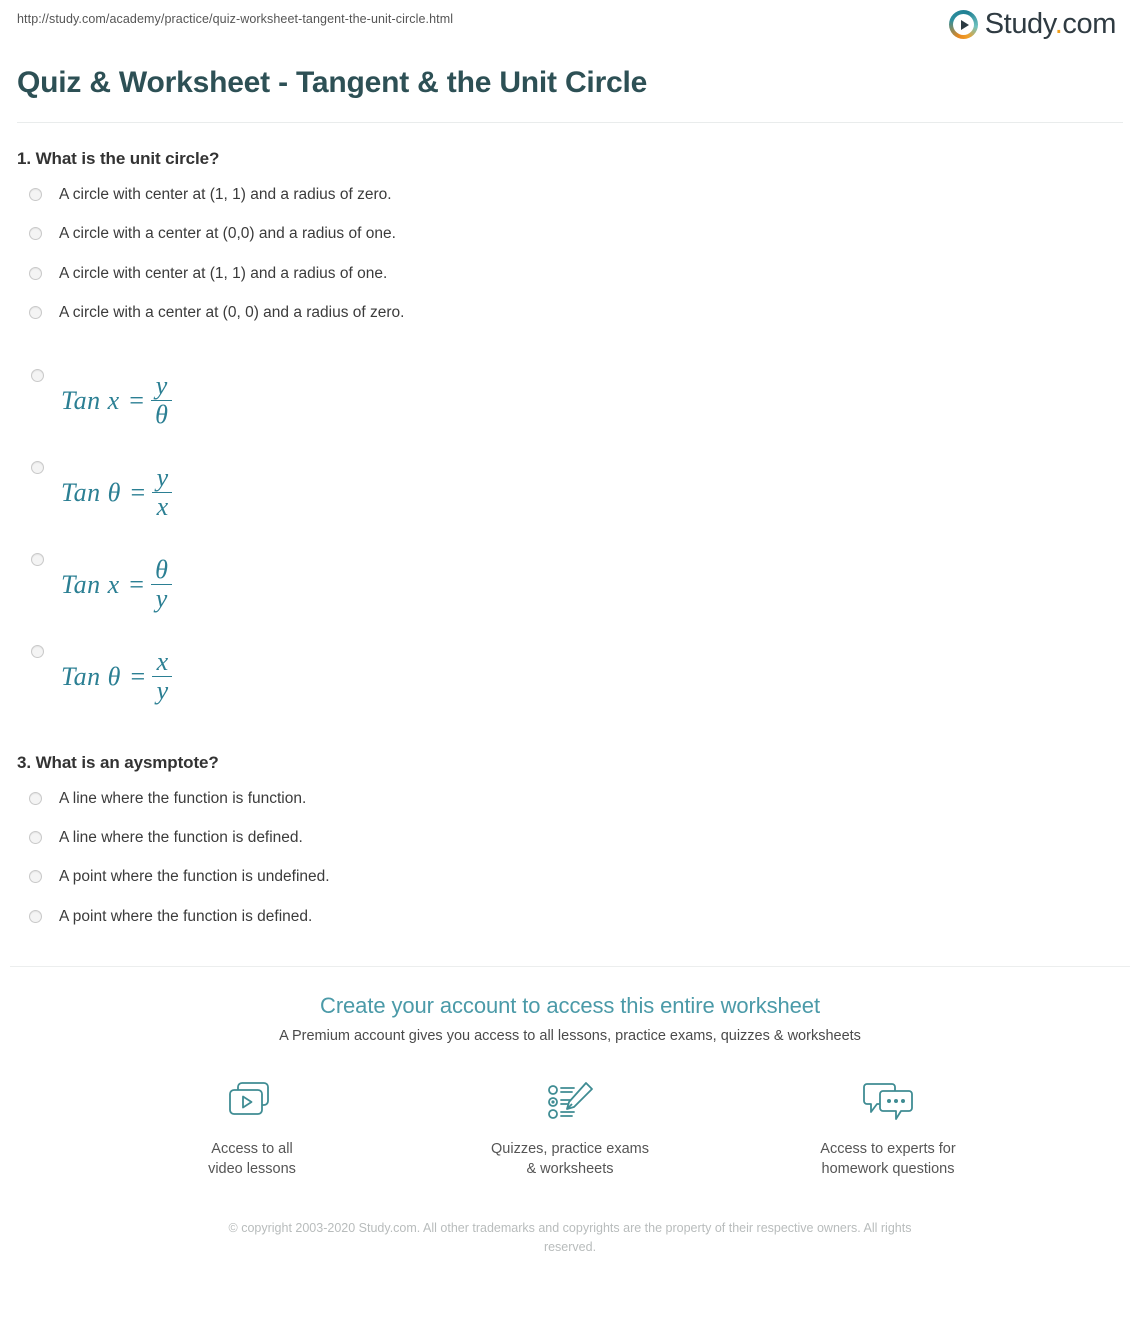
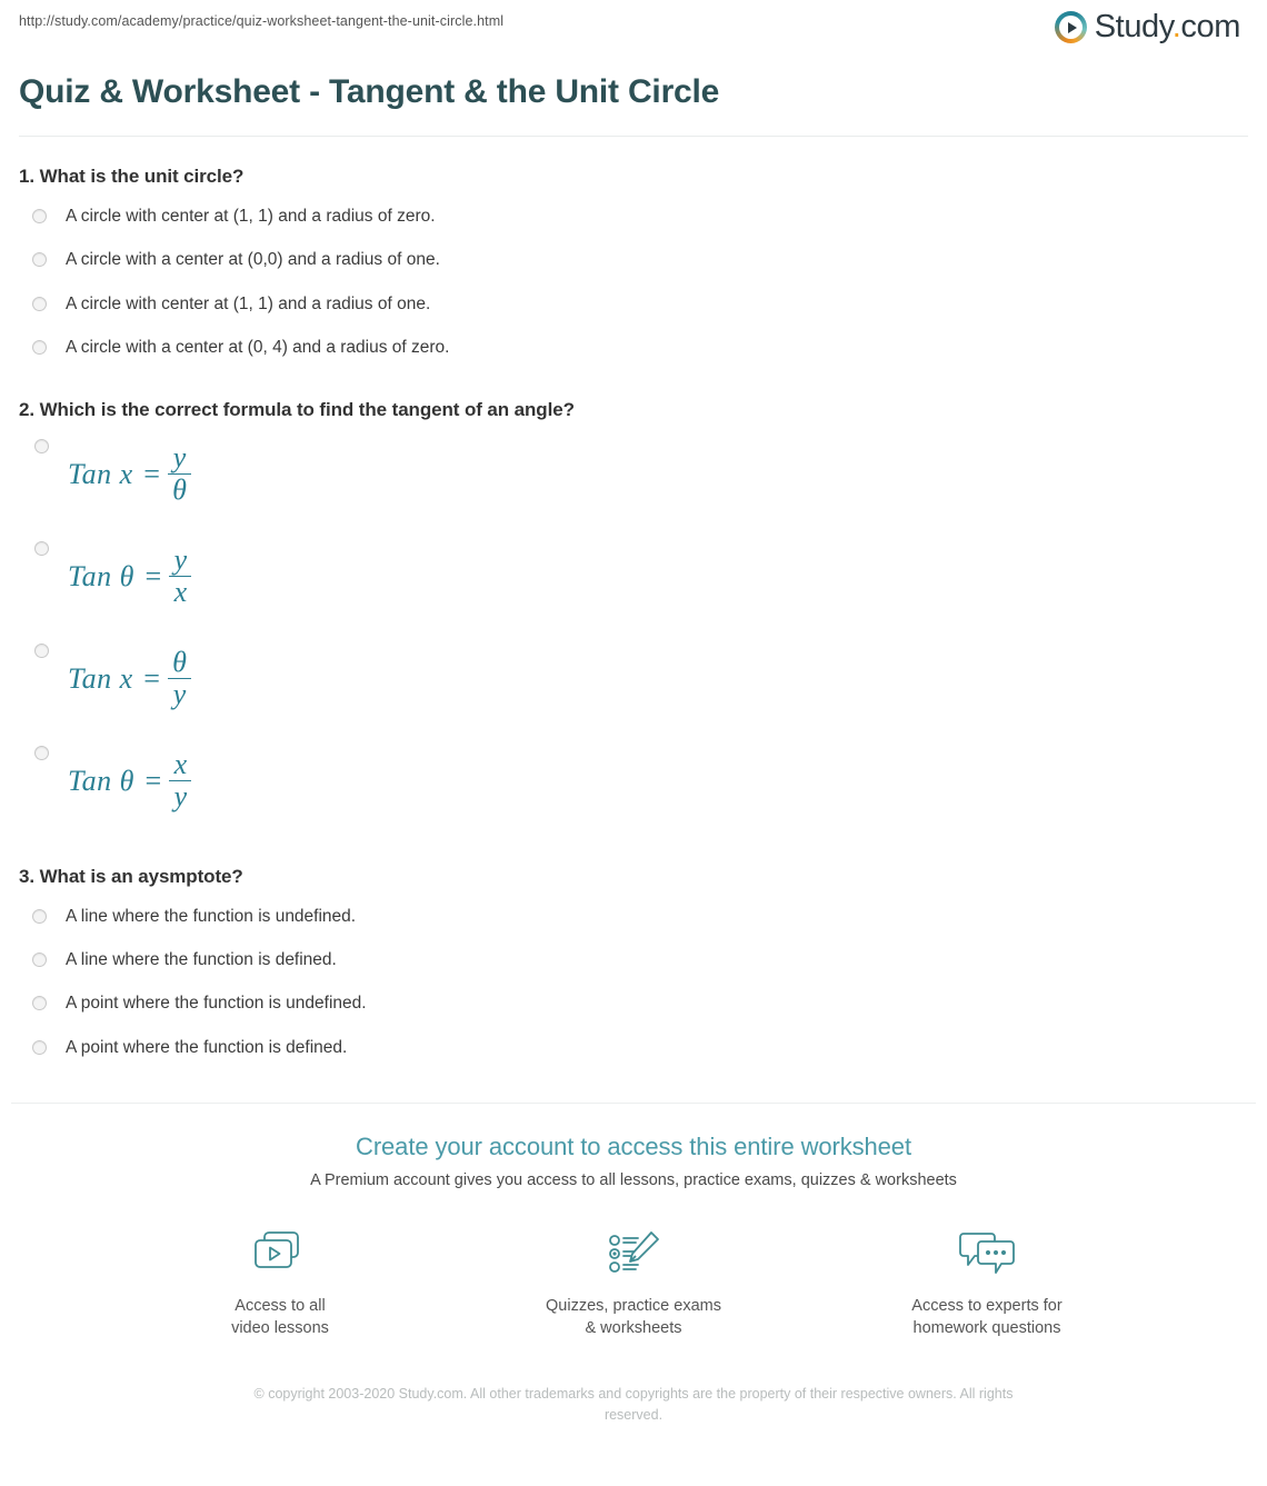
  http://study.com/academy/practice/quiz-worksheet-tangent-the-unit-circle.html
  Study.com
  Quiz & Worksheet - Tangent & the Unit Circle
  1. What is the unit circle?
  A circle with center at (1, 1) and a radius of zero.
  A circle with a center at (0,0) and a radius of one.
  A circle with center at (1, 1) and a radius of one.
- A circle with a center at (0, 0) and a radius of zero.
+ A circle with a center at (0, 4) and a radius of zero.
+ 2. Which is the correct formula to find the tangent of an angle?
  Tan x
  =
  y
  θ
  Tan θ
  =
  y
  x
  Tan x
  =
  θ
  y
  Tan θ
  =
  x
  y
  3. What is an aysmptote?
- A line where the function is function.
+ A line where the function is undefined.
  A line where the function is defined.
  A point where the function is undefined.
  A point where the function is defined.
  Create your account to access this entire worksheet
  A Premium account gives you access to all lessons, practice exams, quizzes & worksheets
  Access to all
  video lessons
  Quizzes, practice exams
  & worksheets
  Access to experts for
  homework questions
  © copyright 2003-2020 Study.com. All other trademarks and copyrights are the property of their respective owners. All rights reserved.
